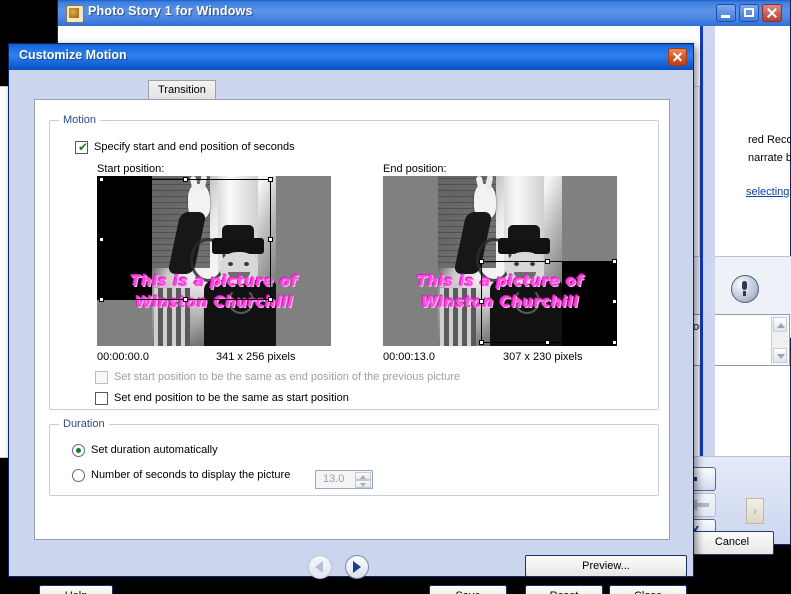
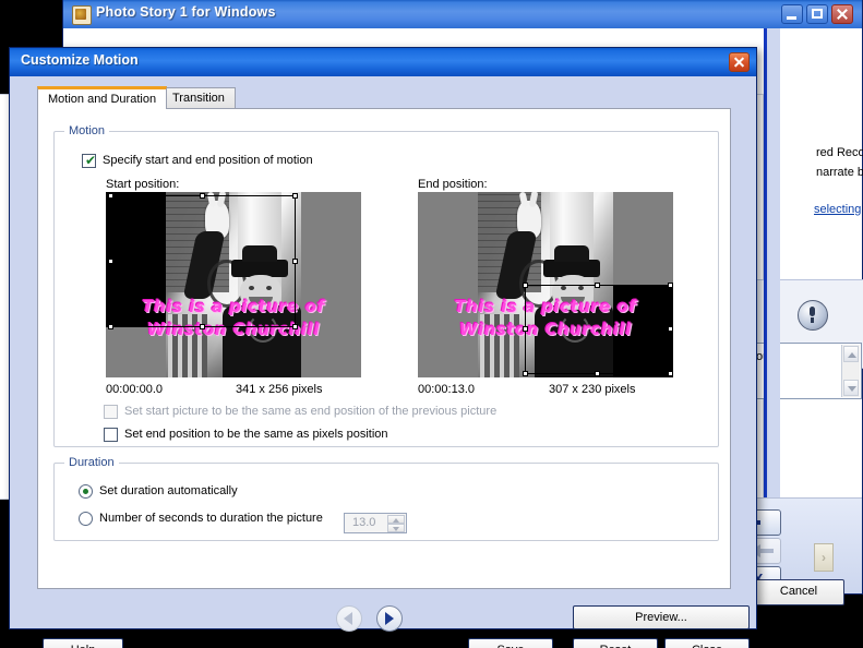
  Photo Story 1 for Windows
  red Reco
  narrate b
  selecting
  ›
  Cancel
  Customize Motion
+ Motion and Duration
  Transition
  Motion
  ✔
- Specify start and end position of seconds
+ Specify start and end position of motion
  Start position:
  This is a picture of
  Winston Churchill
  00:00:00.0
  341 x 256 pixels
  End position:
  This is a picture of
  Winston Churchill
  00:00:13.0
  307 x 230 pixels
- Set start position to be the same as end position of the previous picture
+ Set start picture to be the same as end position of the previous picture
- Set end position to be the same as start position
+ Set end position to be the same as pixels position
  Duration
  Set duration automatically
- Number of seconds to display the picture
+ Number of seconds to duration the picture
  13.0
  Preview...
